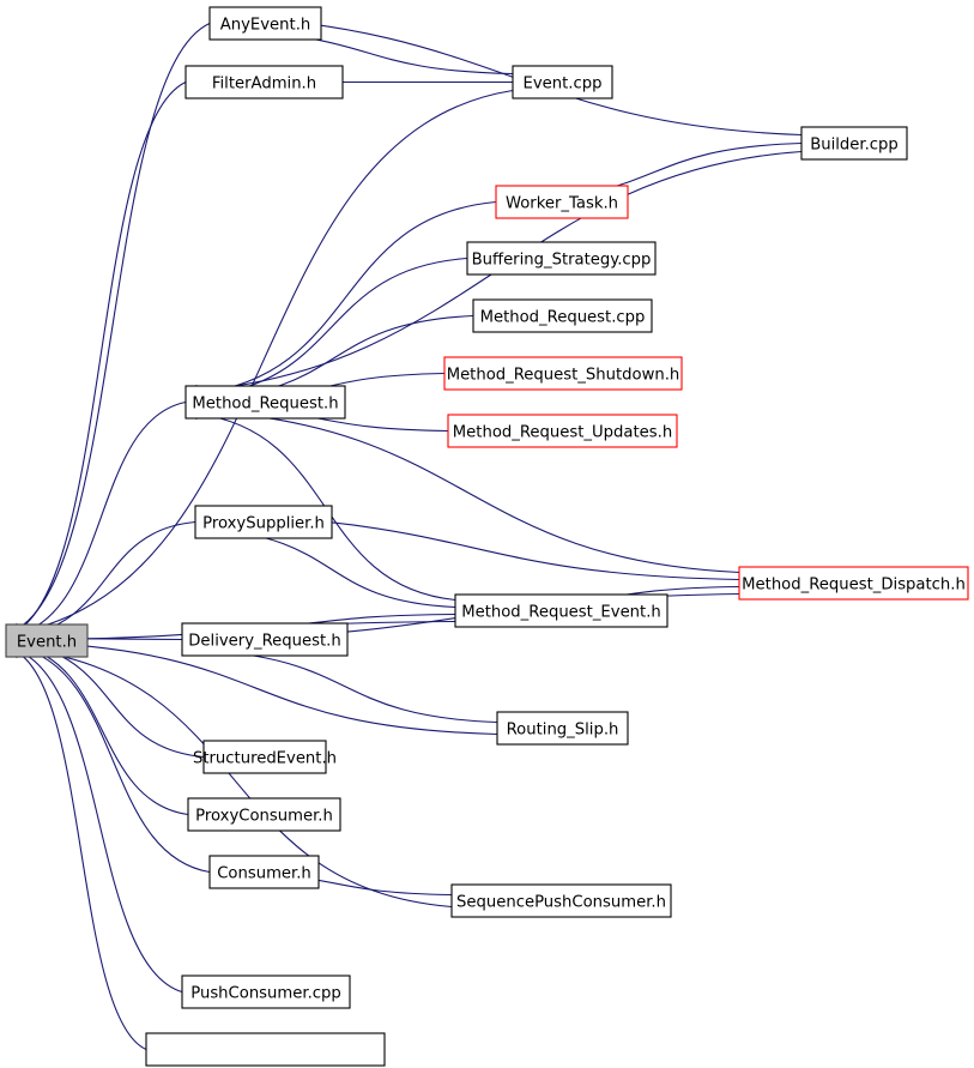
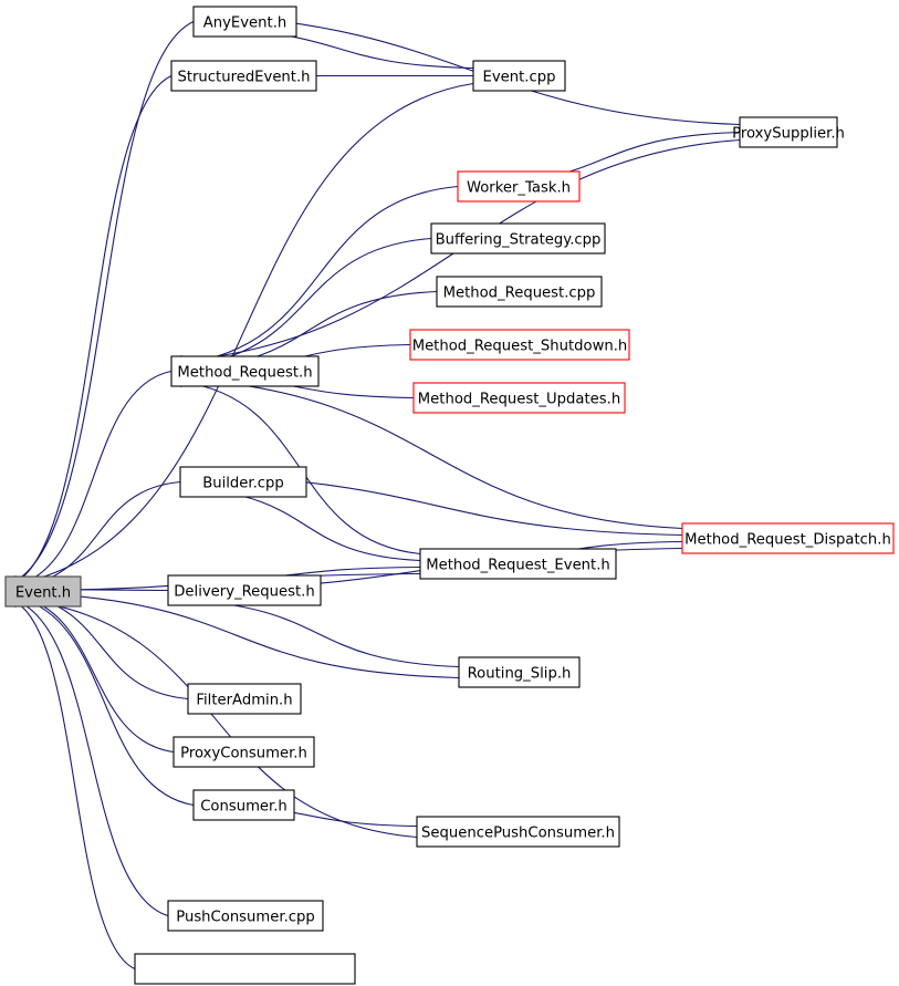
  Event.h
  AnyEvent.h
- FilterAdmin.h
+ StructuredEvent.h
  Event.cpp
- Builder.cpp
+ ProxySupplier.h
  Worker_Task.h
  Buffering_Strategy.cpp
  Method_Request.cpp
  Method_Request.h
  Method_Request_Shutdown.h
  Method_Request_Updates.h
- ProxySupplier.h
+ Builder.cpp
  Method_Request_Dispatch.h
  Method_Request_Event.h
  Delivery_Request.h
  Routing_Slip.h
- StructuredEvent.h
+ FilterAdmin.h
  ProxyConsumer.h
  Consumer.h
  SequencePushConsumer.h
  PushConsumer.cpp
